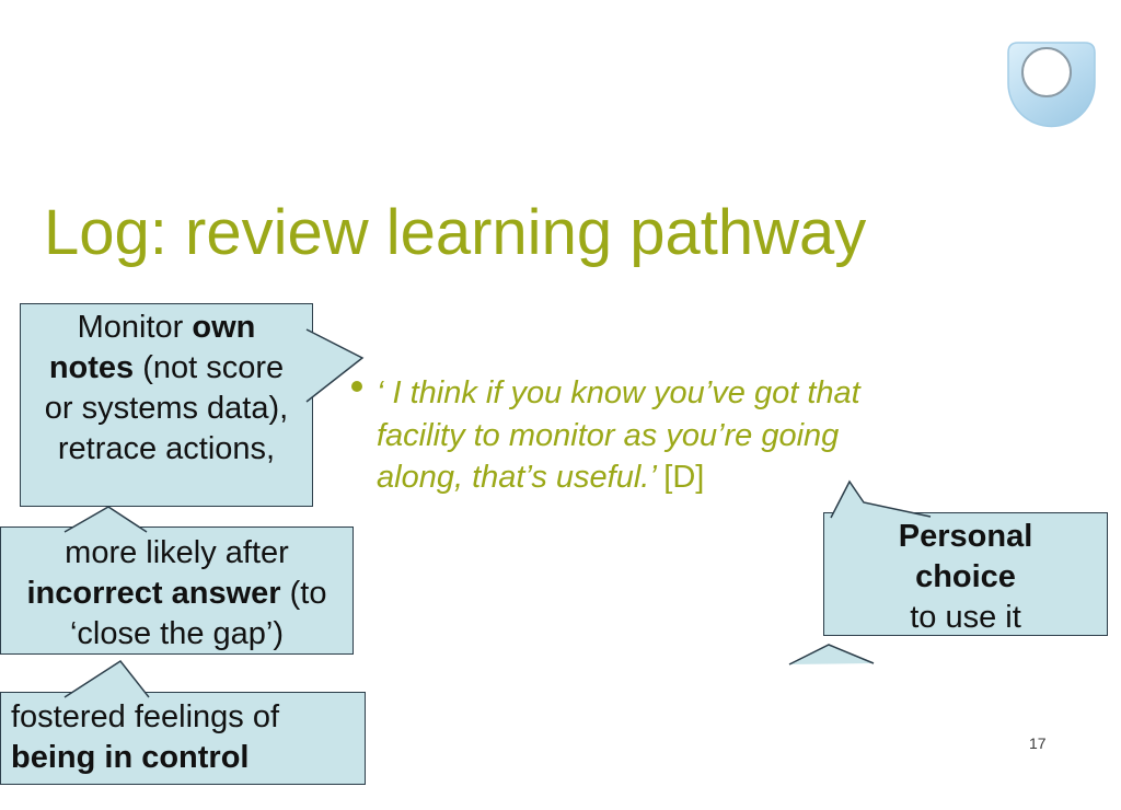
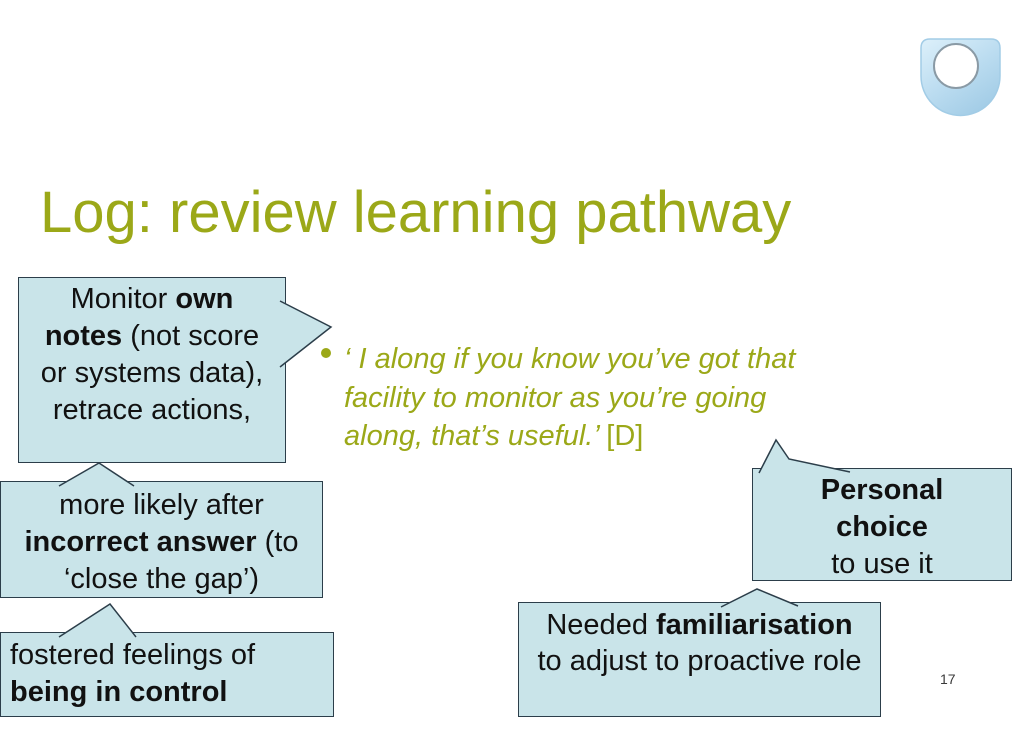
  Log: review learning pathway
  Monitor own
  notes (not score
  or systems data),
  retrace actions,
  more likely after
  incorrect answer (to
  ‘close the gap’)
  fostered feelings of
  being in control
  Personal
  choice
  to use it
+ Needed familiarisation
+ to adjust to proactive role
- ‘ I think if you know you’ve got that
+ ‘ I along if you know you’ve got that
  facility to monitor as you’re going
  along, that’s useful.’ [D]
  17
